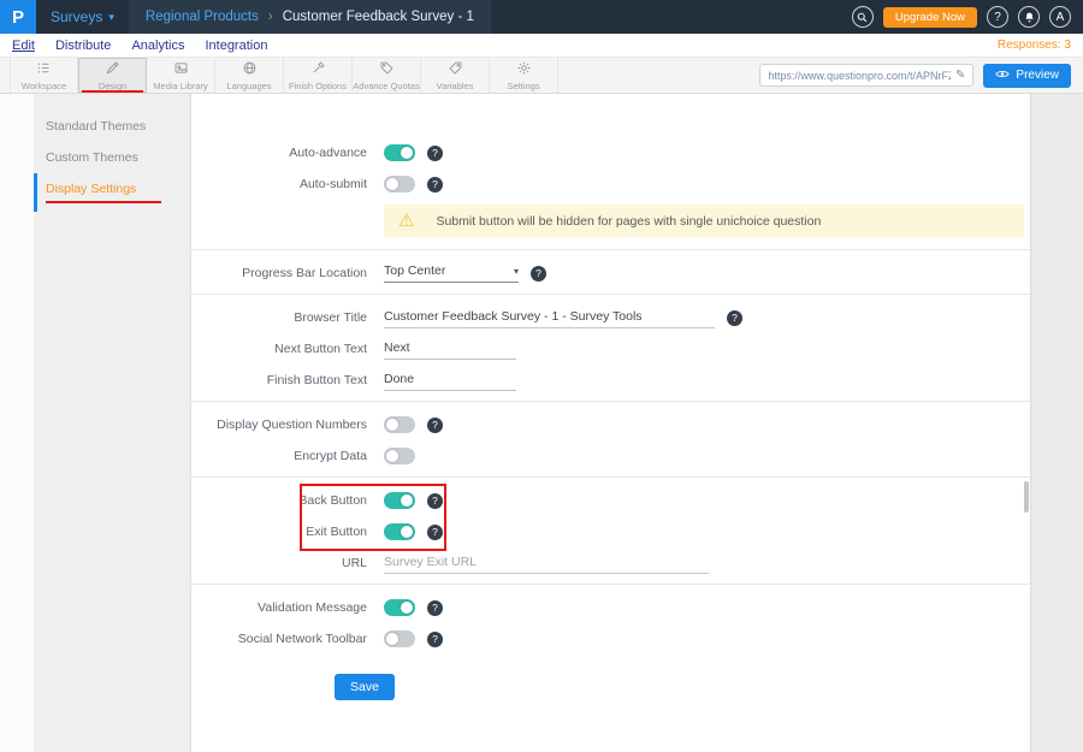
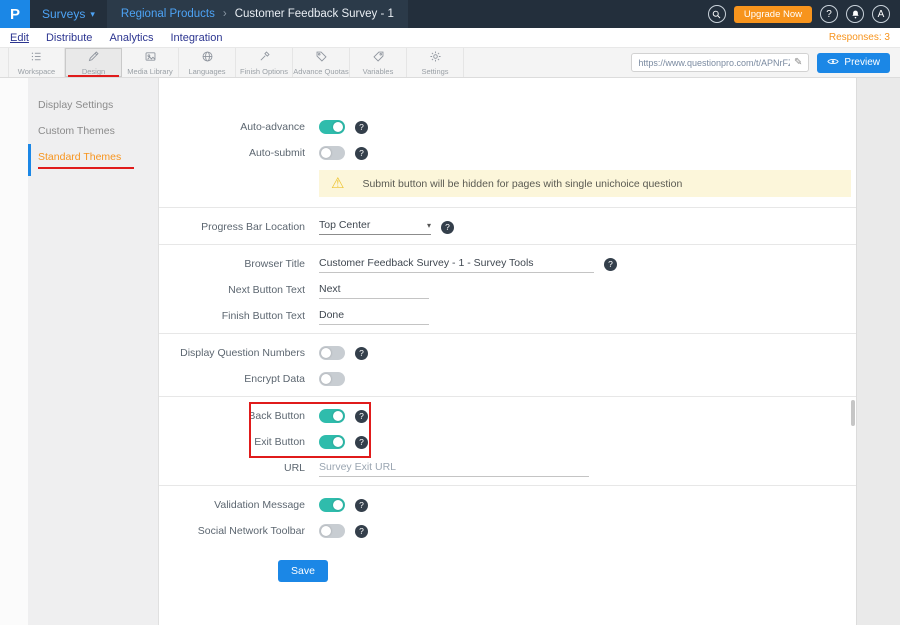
  P
  Surveys
  ▾
  Regional Products
  ›
  Customer Feedback Survey - 1
  Upgrade Now
  ?
  A
  Edit
  Distribute
  Analytics
  Integration
  Responses: 3
  Workspace
  Design
  Media Library
  Languages
  Finish Options
  Advance Quotas
  Variables
  Settings
  https://www.questionpro.com/t/APNrF
  ✎
  Preview
- Standard Themes
+ Display Settings
  Custom Themes
- Display Settings
+ Standard Themes
  Auto-advance
  ?
  Auto-submit
  ?
  ⚠
  Submit button will be hidden for pages with single unichoice question
  Progress Bar Location
  Top Center
  ▾
  ?
  Browser Title
  Customer Feedback Survey - 1 - Survey Tools
  ?
  Next Button Text
  Next
  Finish Button Text
  Done
  Display Question Numbers
  ?
  Encrypt Data
  Back Button
  ?
  Exit Button
  ?
  URL
  Survey Exit URL
  Validation Message
  ?
  Social Network Toolbar
  ?
  Save
